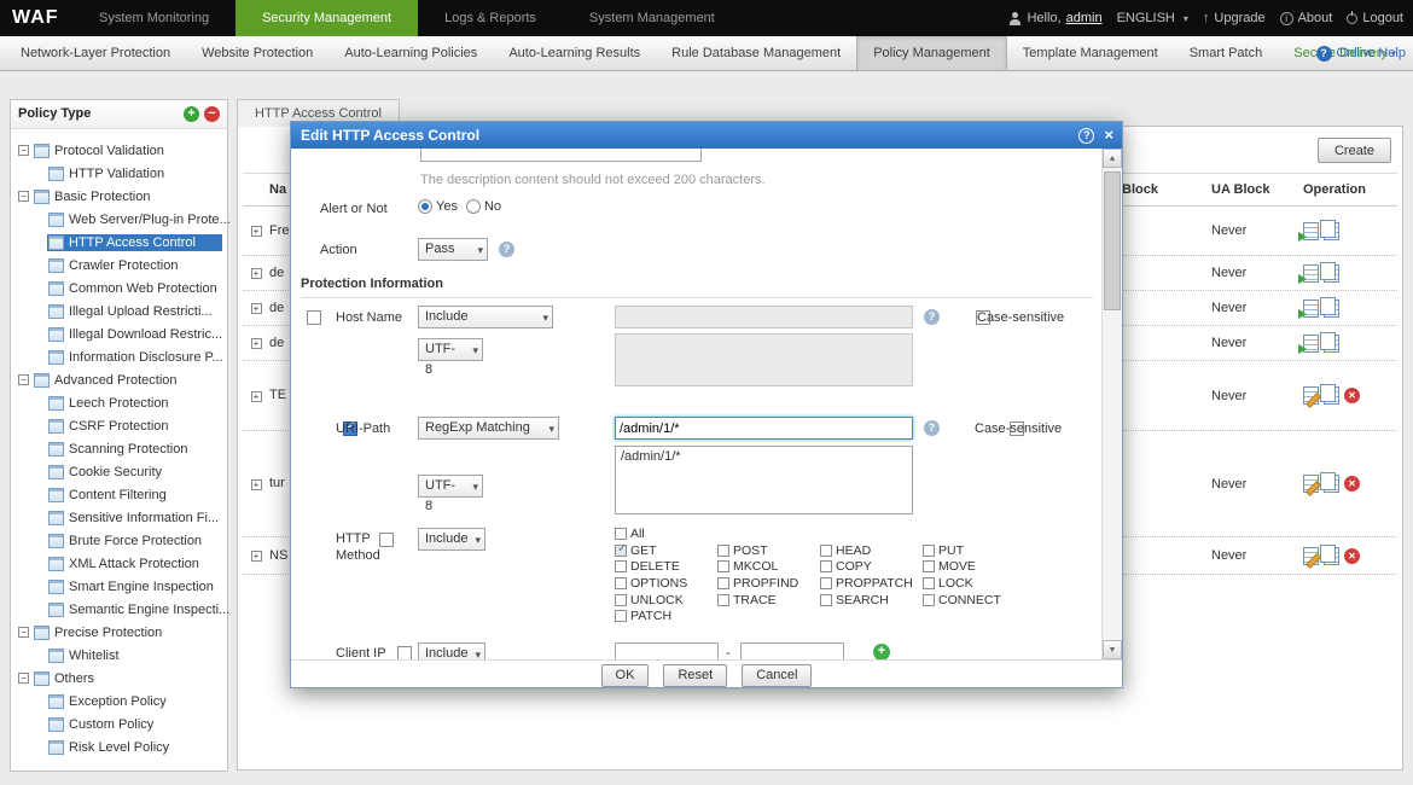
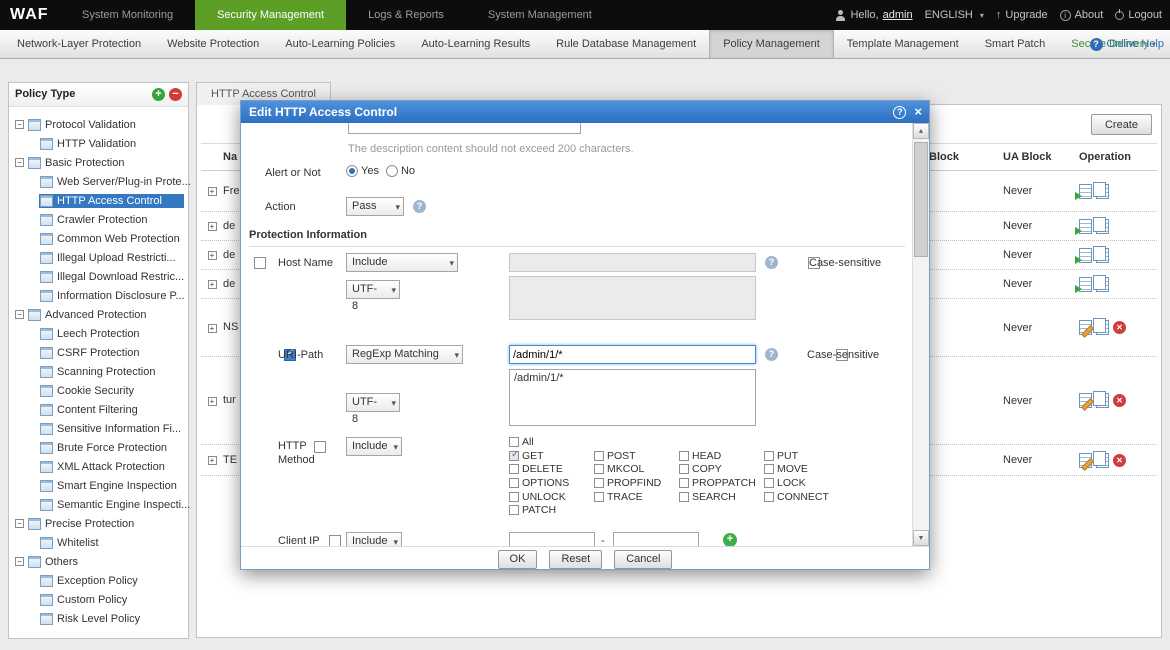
  WAF
  System Monitoring
  Security Management
  Logs & Reports
  System Management
  Hello,
  admin
  ENGLISH
  ▾
  ↑
  Upgrade
  i
  About
  Logout
  Network-Layer Protection
  Website Protection
  Auto-Learning Policies
  Auto-Learning Results
  Rule Database Management
  Policy Management
  Template Management
  Smart Patch
  Sece Delivery ▾
  ?
  Online Help
  Policy Type
  +
  −
  −
  Protocol Validation
  HTTP Validation
  −
  Basic Protection
  Web Server/Plug-in Prote...
  HTTP Access Control
  Crawler Protection
  Common Web Protection
  Illegal Upload Restricti...
  Illegal Download Restric...
  Information Disclosure P...
  −
  Advanced Protection
  Leech Protection
  CSRF Protection
  Scanning Protection
  Cookie Security
  Content Filtering
  Sensitive Information Fi...
  Brute Force Protection
  XML Attack Protection
  Smart Engine Inspection
  Semantic Engine Inspecti...
  −
  Precise Protection
  Whitelist
  −
  Others
  Exception Policy
  Custom Policy
  Risk Level Policy
  HTTP Access Control
  Create
  Na
  Block
  UA Block
  Operation
  +
  Never
  +
  de
  Never
  +
  de
  Never
  +
  de
  Never
  +
- TE
+ NS
  Never
  ✕
  +
  tur
  Never
  ✕
  +
- NS
+ TE
  Never
  ✕
  Edit HTTP Access Control
  ?
  ×
  The description content should not exceed 200 characters.
  Alert or Not
  Yes
  No
  Action
  Pass
  ?
  Protection Information
  Host Name
  Include
  ?
  Case-sensitive
  UTF-8
  URI-Path
  RegExp Matching
  /admin/1/*
  ?
  Case-sensitive
  /admin/1/*
  UTF-8
  HTTP Method
  Include
  All
  GET
  POST
  HEAD
  PUT
  DELETE
  MKCOL
  COPY
  MOVE
  OPTIONS
  PROPFIND
  PROPPATCH
  LOCK
  UNLOCK
  TRACE
  SEARCH
  CONNECT
  PATCH
  Client IP
  Include
  -
  +
  OK
  Reset
  Cancel
